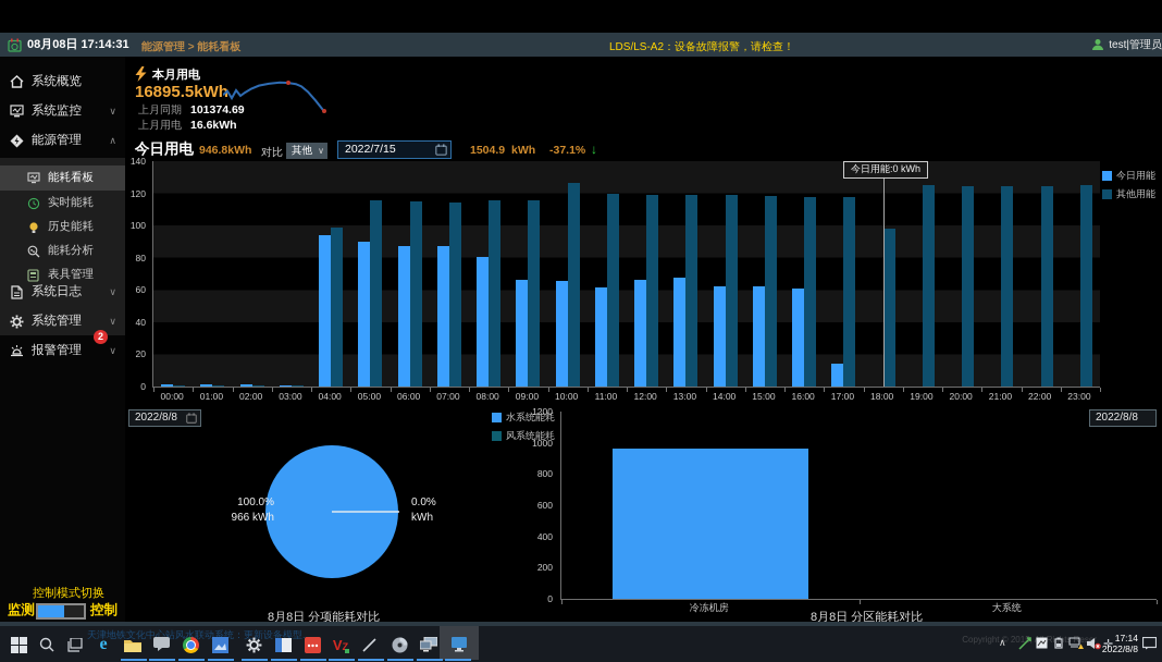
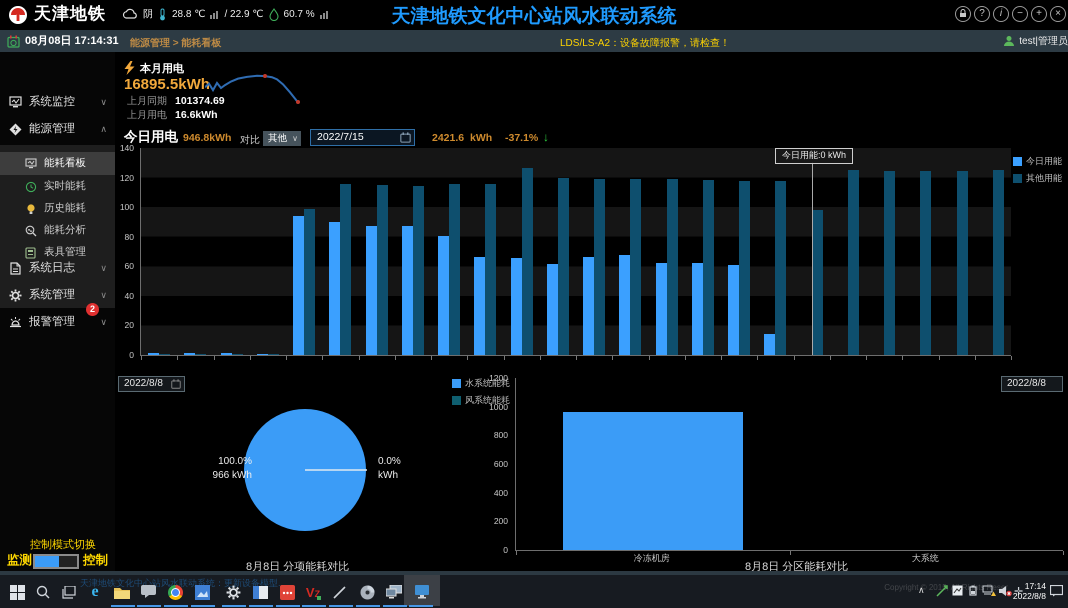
+ 天津地铁
+ 阴
+ 28.8 ℃
+ / 22.9 ℃
+ 60.7 %
+ 天津地铁文化中心站风水联动系统
+ ?
+ i
+ −
+ +
+ ×
  08月08日 17:14:31
  能源管理 > 能耗看板
  LDS/LS-A2：设备故障报警，请检查！
  test|管理员
- 系统概览
  系统监控
  ∨
  能源管理
  ∧
  能耗看板
  实时能耗
  历史能耗
  能耗分析
  表具管理
  系统日志
  ∨
  系统管理
  ∨
  报警管理
  2
  ∨
  本月用电
  16895.5kWh
  上月同期 101374.69
  上月用电 16.6kWh
  今日用电
  946.8kWh
  对比
  其他
  ∨
  2022/7/15
- 1504.9
+ 2421.6
  kWh
  -37.1%
  ↓
  0
  20
  40
  60
  80
  100
  120
  140
- 00:00
- 01:00
- 02:00
- 03:00
- 04:00
- 05:00
- 06:00
- 07:00
- 08:00
- 09:00
- 10:00
- 11:00
- 12:00
- 13:00
- 14:00
- 15:00
- 16:00
- 17:00
- 18:00
- 19:00
- 20:00
- 21:00
- 22:00
- 23:00
  今日用能:0 kWh
  今日用能
  其他用能
  2022/8/8
  100.0%
  966 kWh
  0.0%
  kWh
  水系统能耗
  风系统能耗
  8月8日 分项能耗对比
  0
  200
  400
  600
  800
  1000
  1200
  冷冻机房
  大系统
  8月8日 分区能耗对比
  2022/8/8
  控制模式切换
  监测
  控制
  天津地铁文化中心站风水联动系统：更新设备模型...
  Copyright © 2015, Rits Reser
  e
  VZ
  ∧
  ✛
  17:14
  2022/8/8
